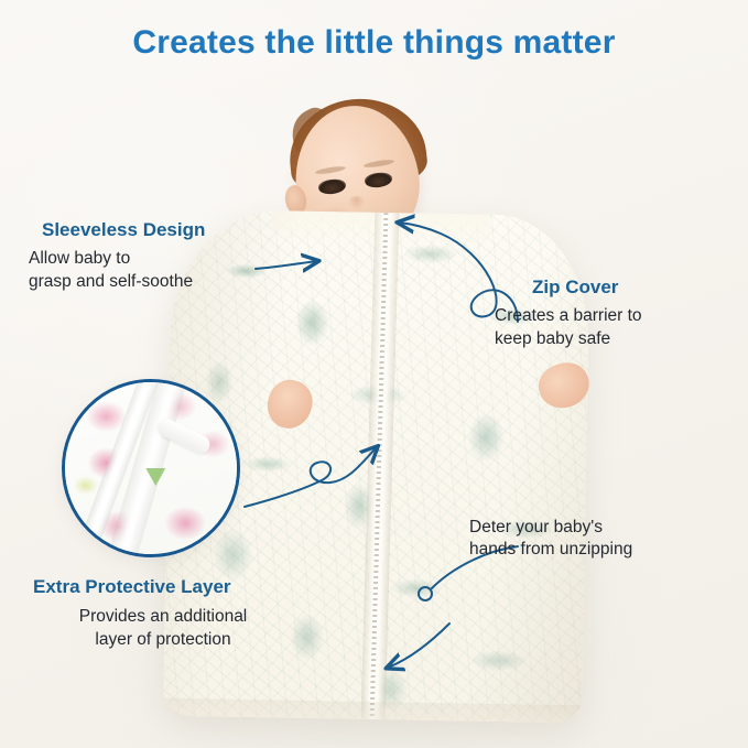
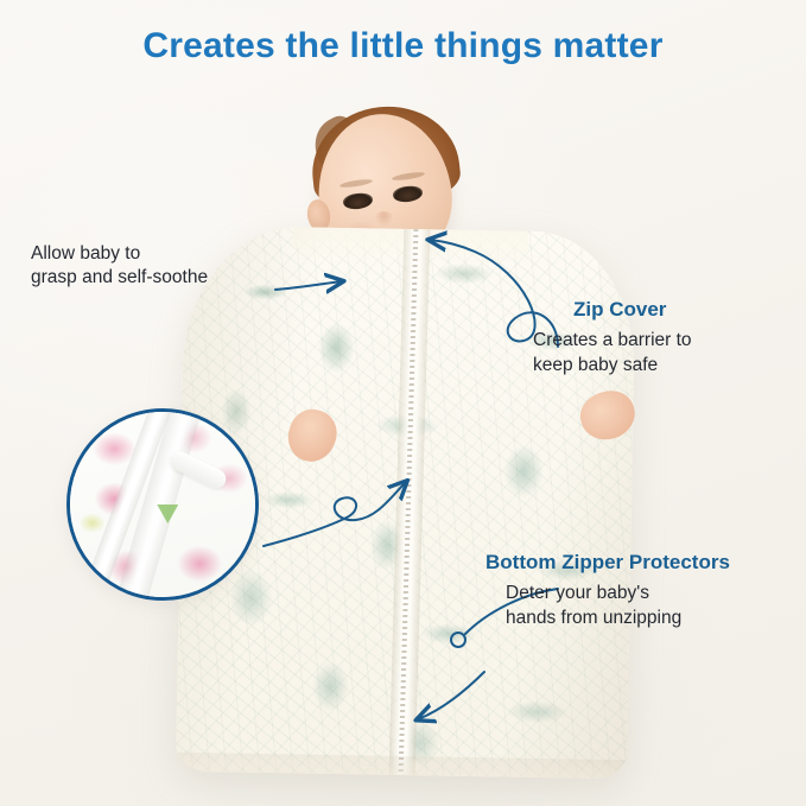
  Creates the little things matter
- Sleeveless Design
  Allow baby to
  grasp and self-soothe
  Zip Cover
  Creates a barrier to
  keep baby safe
+ Bottom Zipper Protectors
  Deter your baby's
  hands from unzipping
- Extra Protective Layer
- Provides an additional
- layer of protection
